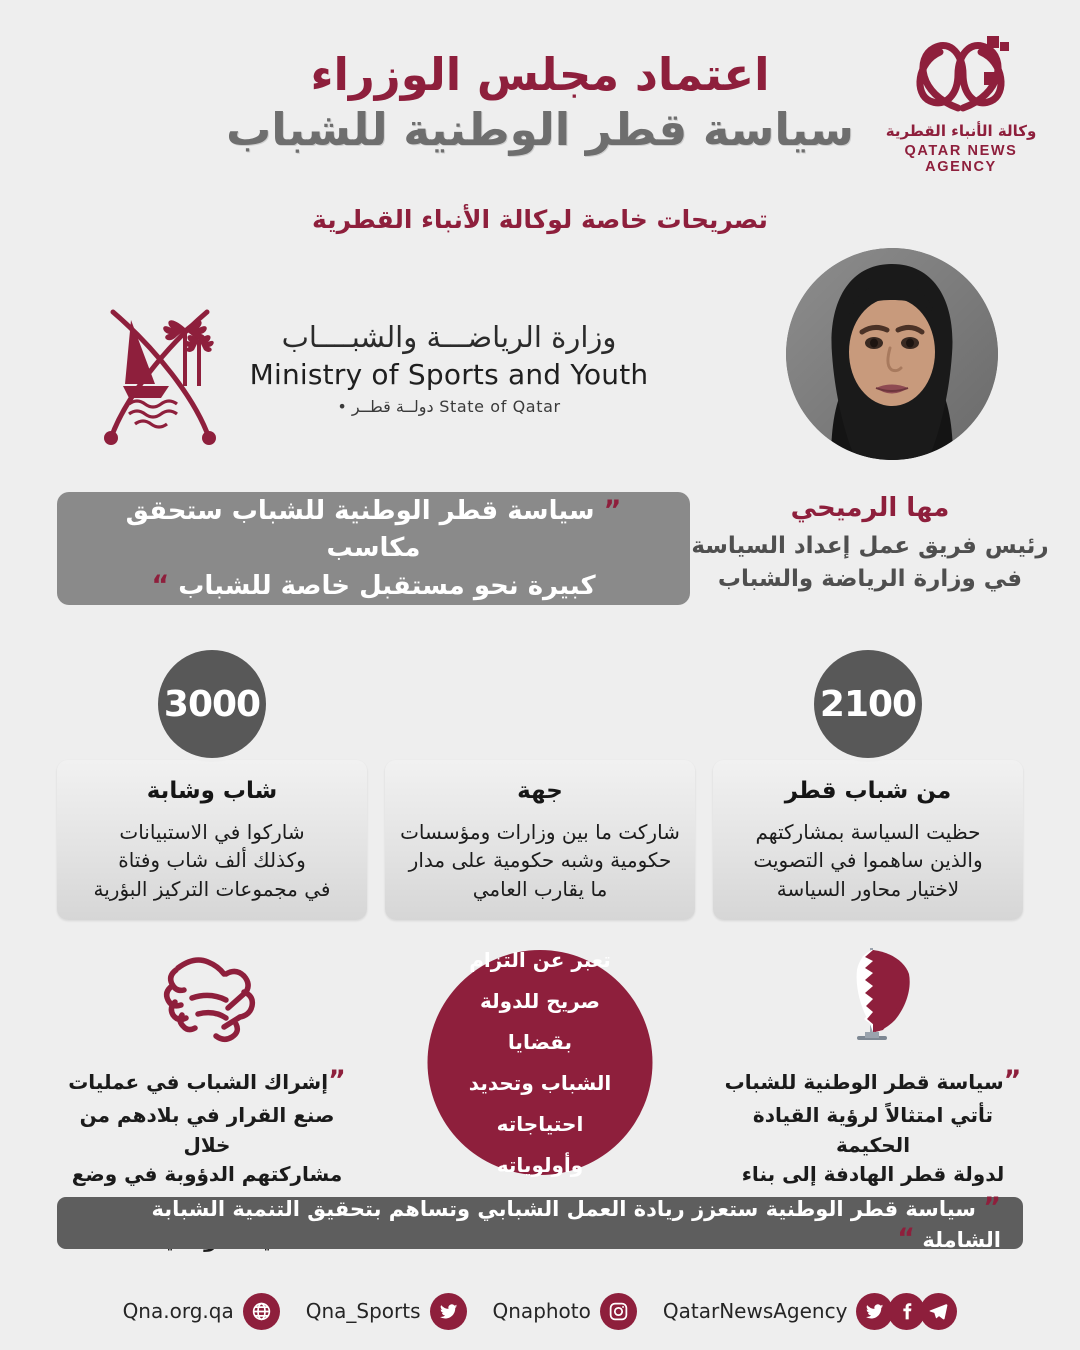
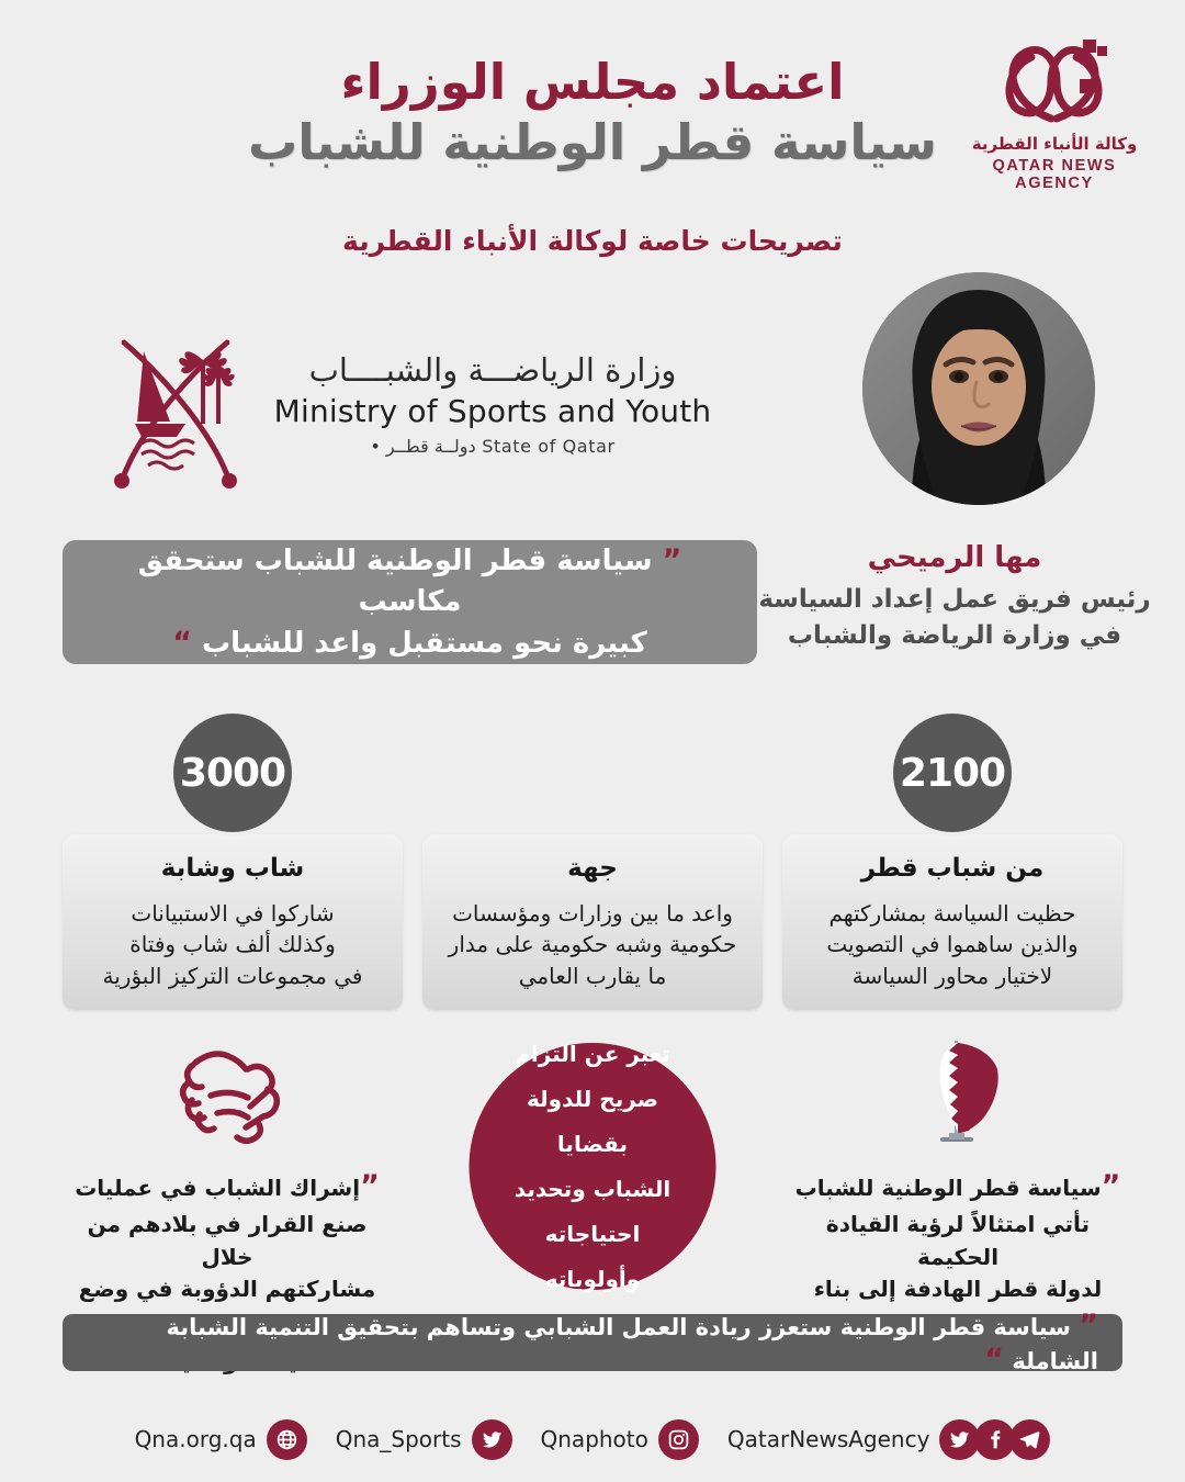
  وكالة الأنباء القطرية
  QATAR NEWS AGENCY
  اعتماد مجلس الوزراء
  سياسة قطر الوطنية للشباب
  تصريحات خاصة لوكالة الأنباء القطرية
  وزارة الرياضـــة والشبــــاب
  Ministry of Sports and Youth
  State of Qatar دولــة قطــر •
  مها الرميحي
  رئيس فريق عمل إعداد السياسة
  في وزارة الرياضة والشباب
  ” سياسة قطر الوطنية للشباب ستحقق مكاسب
- كبيرة نحو مستقبل خاصة للشباب “
+ كبيرة نحو مستقبل واعد للشباب “
  2100
  من شباب قطر
  حظيت السياسة بمشاركتهم
  والذين ساهموا في التصويت
  لاختيار محاور السياسة
  جهة
- شاركت ما بين وزارات ومؤسسات
+ واعد ما بين وزارات ومؤسسات
  حكومية وشبه حكومية على مدار
  ما يقارب العامي
  3000
  شاب وشابة
  شاركوا في الاستبيانات
  وكذلك ألف شاب وفتاة
  في مجموعات التركيز البؤرية
  ”سياسة قطر الوطنية للشباب
  تأتي امتثالاً لرؤية القيادة الحكيمة
  لدولة قطر الهادفة إلى بناء
  تعبر عن التزام
  صريح للدولة بقضايا
  الشباب وتحديد
  احتياجاته وأولوياته
  ”إشراك الشباب في عمليات
  صنع القرار في بلادهم من خلال
  مشاركتهم الدؤوبة في وضع
  ” سياسة قطر الوطنية ستعزز ريادة العمل الشبابي وتساهم بتحقيق التنمية الشبابة الشاملة “
  QatarNewsAgency
  Qnaphoto
  Qna_Sports
  Qna.org.qa
